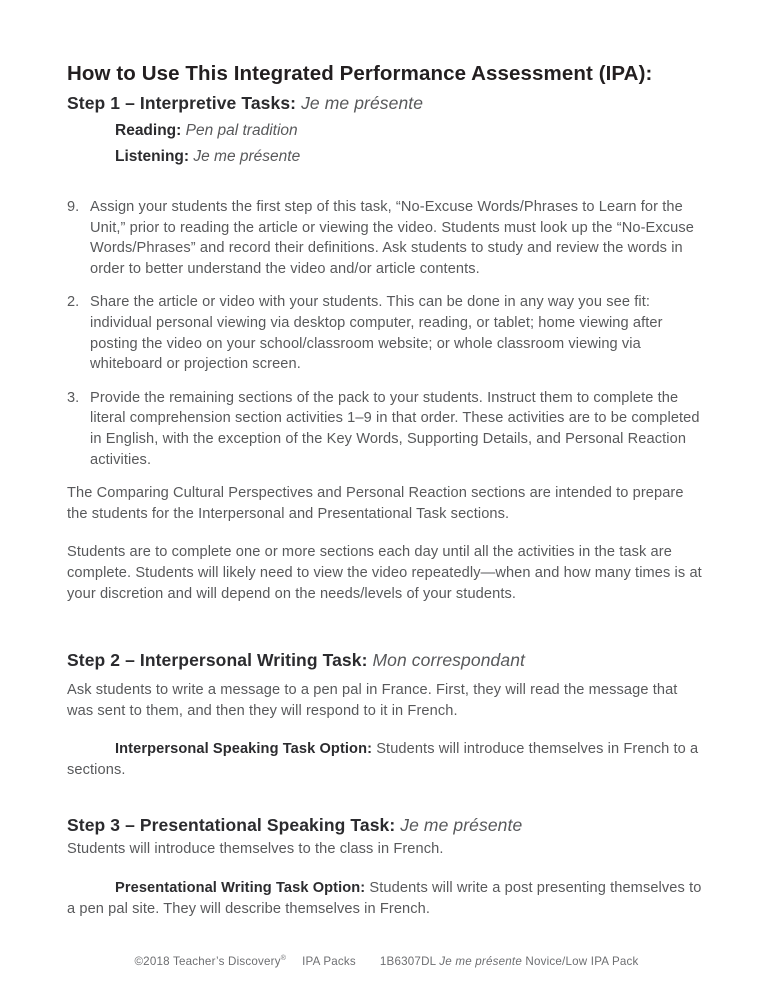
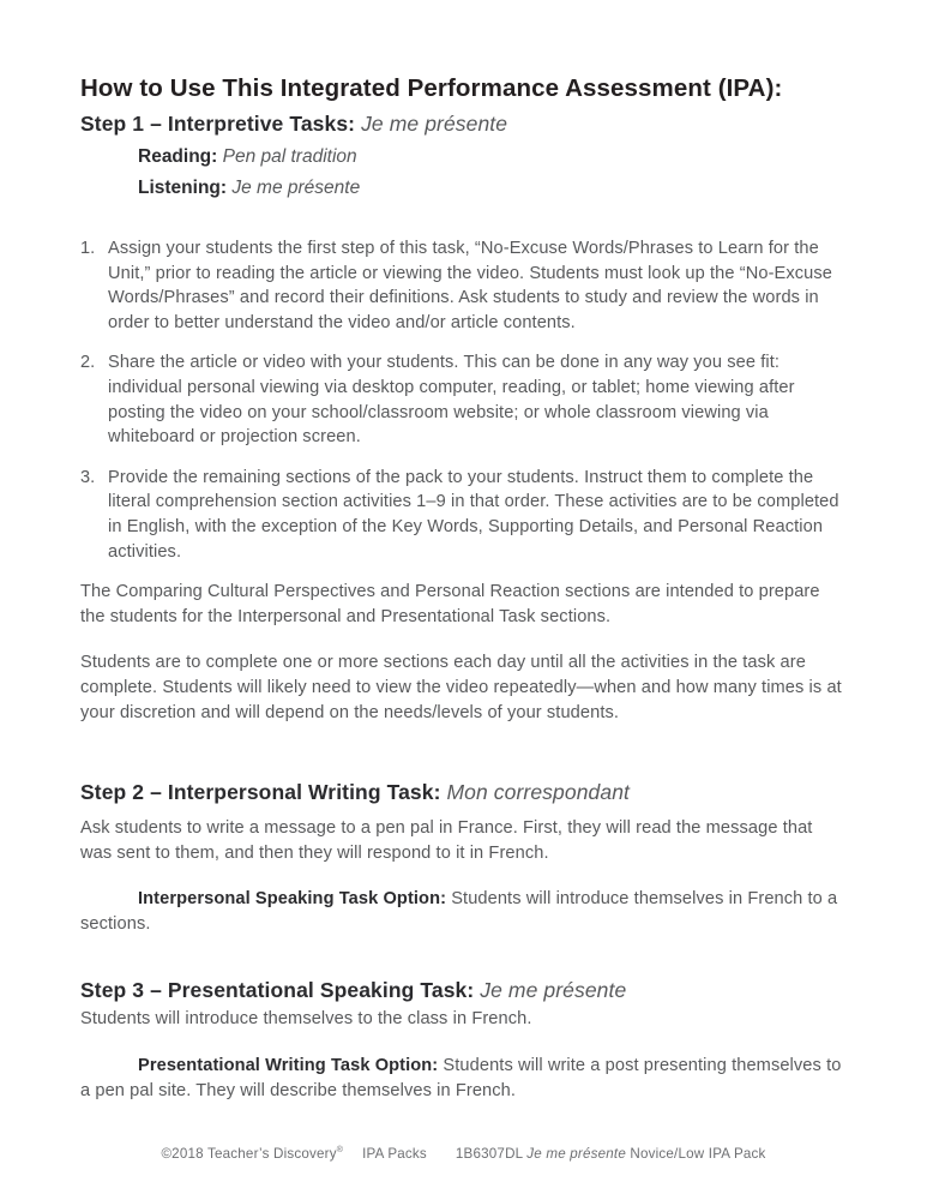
  How to Use This Integrated Performance Assessment (IPA):
  Step 1 – Interpretive Tasks: Je me présente
  Reading: Pen pal tradition
  Listening: Je me présente
- 9.
+ 1.
  Assign your students the first step of this task, “No-Excuse Words/Phrases to Learn for the Unit,” prior to reading the article or viewing the video. Students must look up the “No-Excuse Words/Phrases” and record their definitions. Ask students to study and review the words in order to better understand the video and/or article contents.
  2.
  Share the article or video with your students. This can be done in any way you see fit: individual personal viewing via desktop computer, reading, or tablet; home viewing after posting the video on your school/classroom website; or whole classroom viewing via whiteboard or projection screen.
  3.
  Provide the remaining sections of the pack to your students. Instruct them to complete the literal comprehension section activities 1–9 in that order. These activities are to be completed in English, with the exception of the Key Words, Supporting Details, and Personal Reaction activities.
  The Comparing Cultural Perspectives and Personal Reaction sections are intended to prepare the students for the Interpersonal and Presentational Task sections.
  Students are to complete one or more sections each day until all the activities in the task are complete. Students will likely need to view the video repeatedly—when and how many times is at your discretion and will depend on the needs/levels of your students.
  Step 2 – Interpersonal Writing Task: Mon correspondant
  Ask students to write a message to a pen pal in France. First, they will read the message that was sent to them, and then they will respond to it in French.
  Interpersonal Speaking Task Option: Students will introduce themselves in French to a sections.
  Step 3 – Presentational Speaking Task: Je me présente
  Students will introduce themselves to the class in French.
  Presentational Writing Task Option: Students will write a post presenting themselves to a pen pal site. They will describe themselves in French.
  ©2018 Teacher’s Discovery
  IPA Packs
  1B6307DL Je me présente Novice/Low IPA Pack
